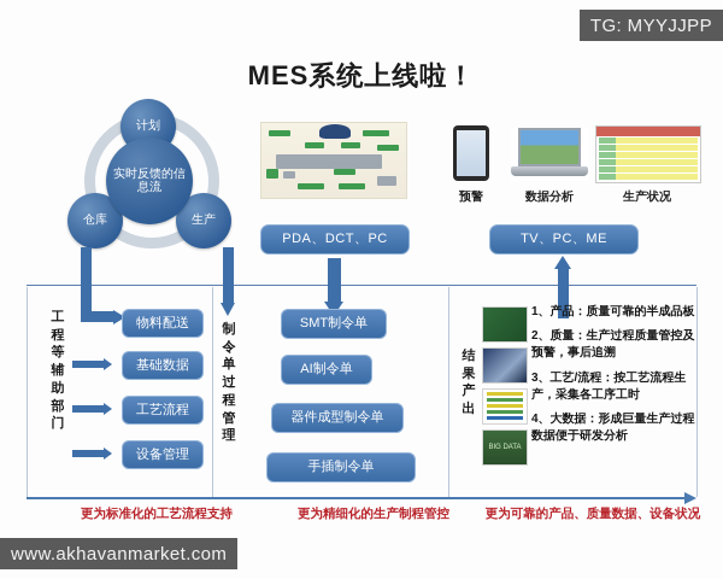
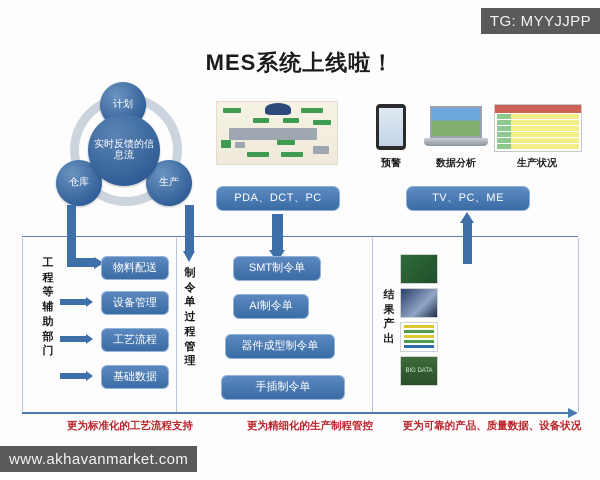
  TG: MYYJJPP
  www.akhavanmarket.com
  MES系统上线啦！
  计划
  仓库
  生产
  实时反馈的信息流
  预警
  数据分析
  生产状况
  PDA、DCT、PC
  TV、PC、ME
  工程等辅助部门
  物料配送
- 基础数据
+ 设备管理
  工艺流程
- 设备管理
+ 基础数据
  制令单过程管理
  SMT制令单
  AI制令单
  器件成型制令单
  手插制令单
  结果产出
- 1、产品：质量可靠的半成品板
- 2、质量：生产过程质量管控及预警，事后追溯
- 3、工艺/流程：按工艺流程生产，采集各工序工时
- 4、大数据：形成巨量生产过程数据便于研发分析
  更为标准化的工艺流程支持
  更为精细化的生产制程管控
  更为可靠的产品、质量数据、设备状况
